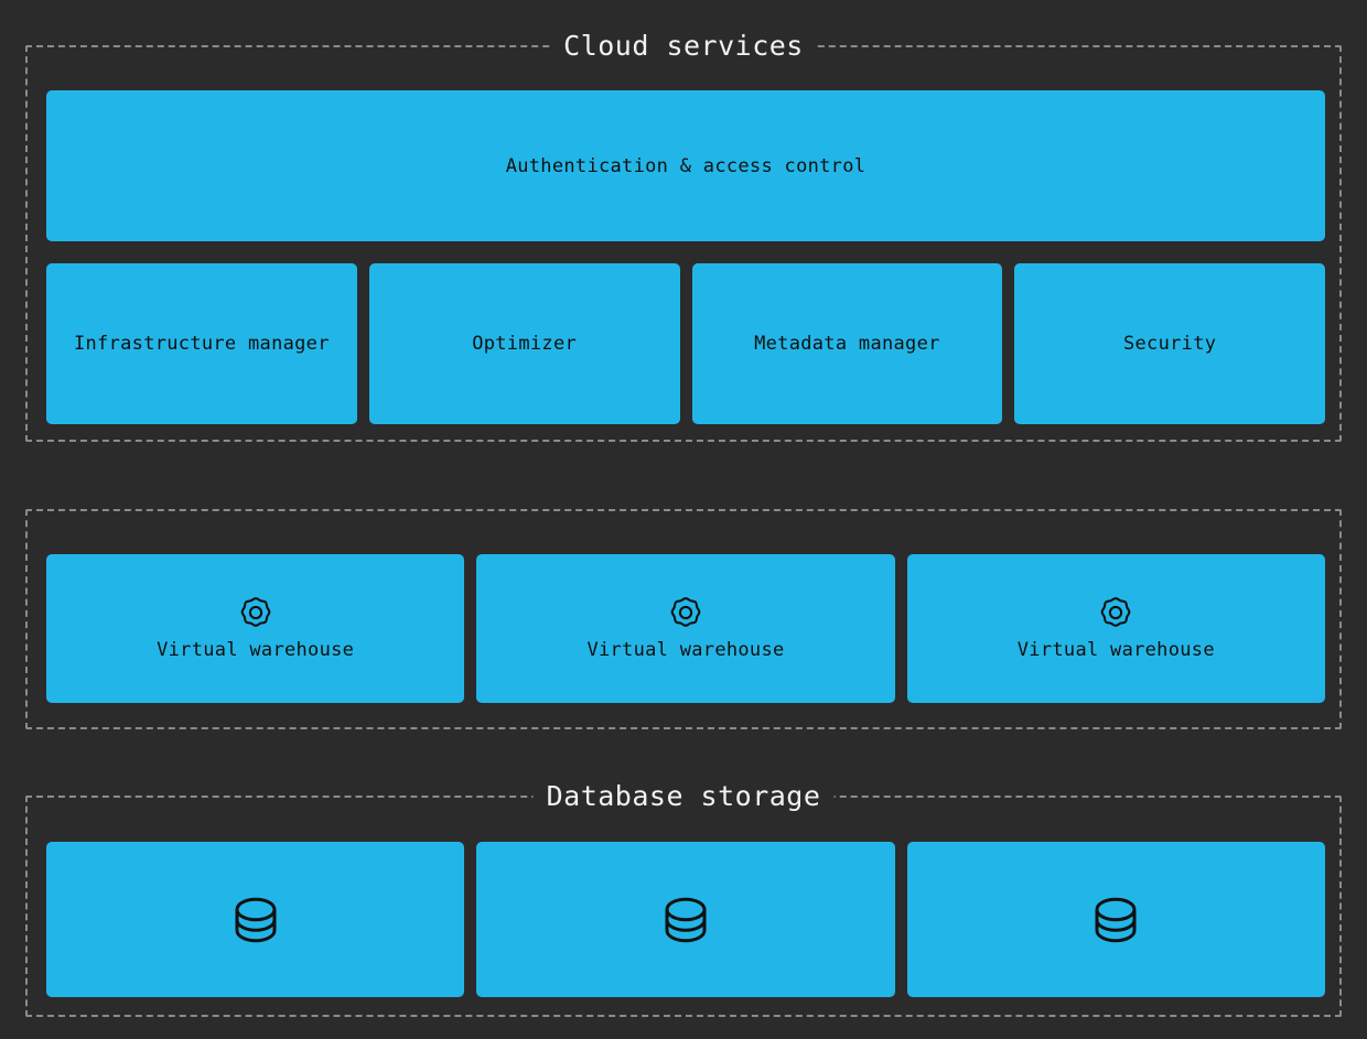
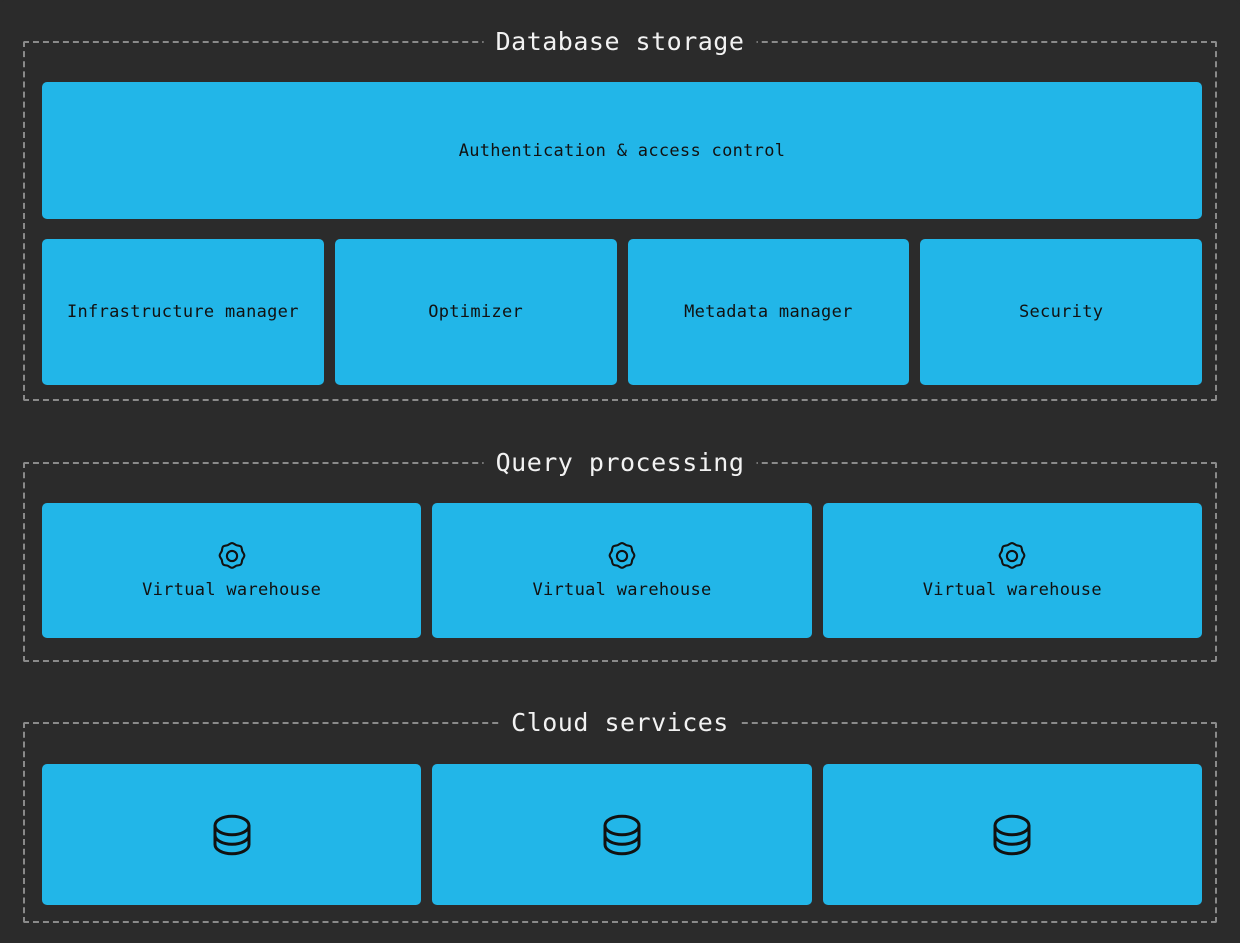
- Cloud services
+ Database storage
  Authentication & access control
  Infrastructure manager
  Optimizer
  Metadata manager
  Security
+ Query processing
  Virtual warehouse
  Virtual warehouse
  Virtual warehouse
- Database storage
+ Cloud services
